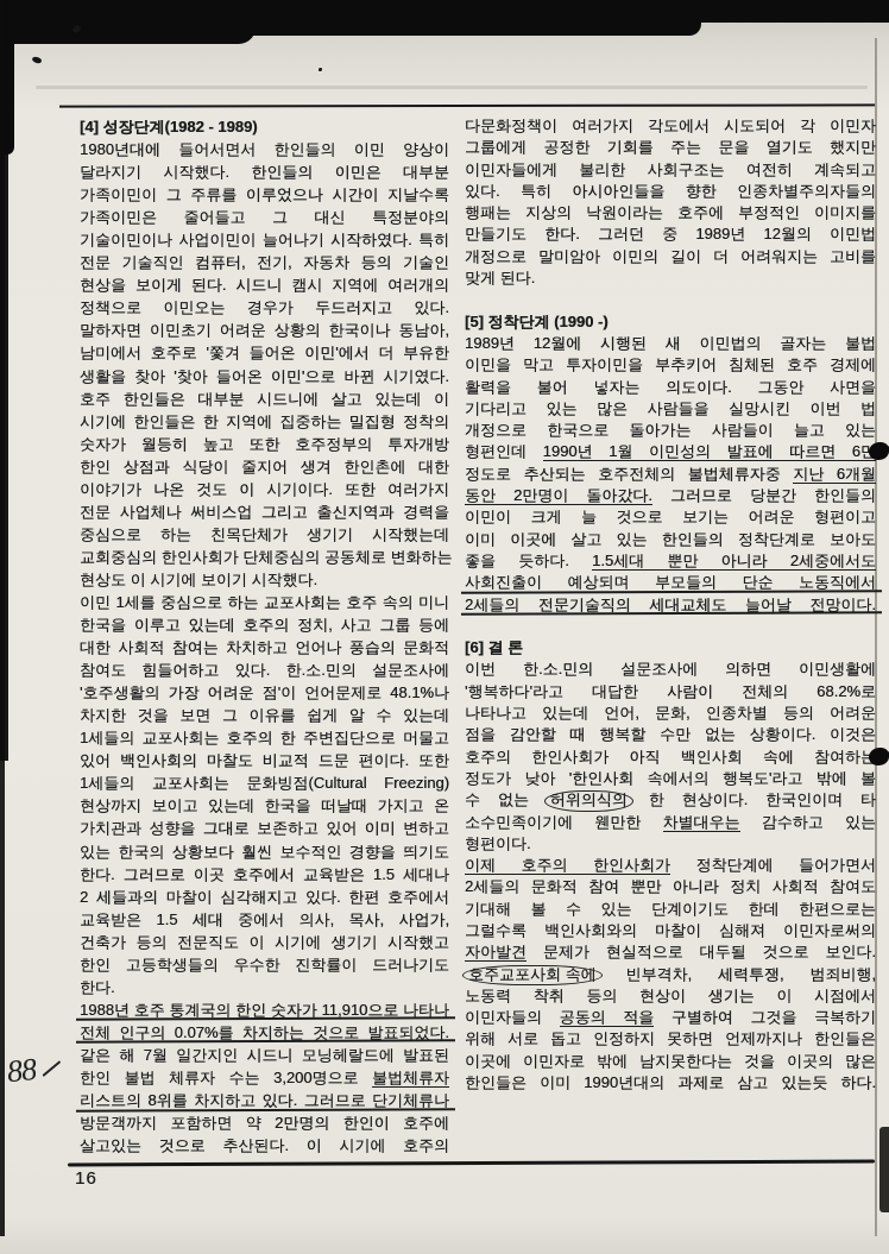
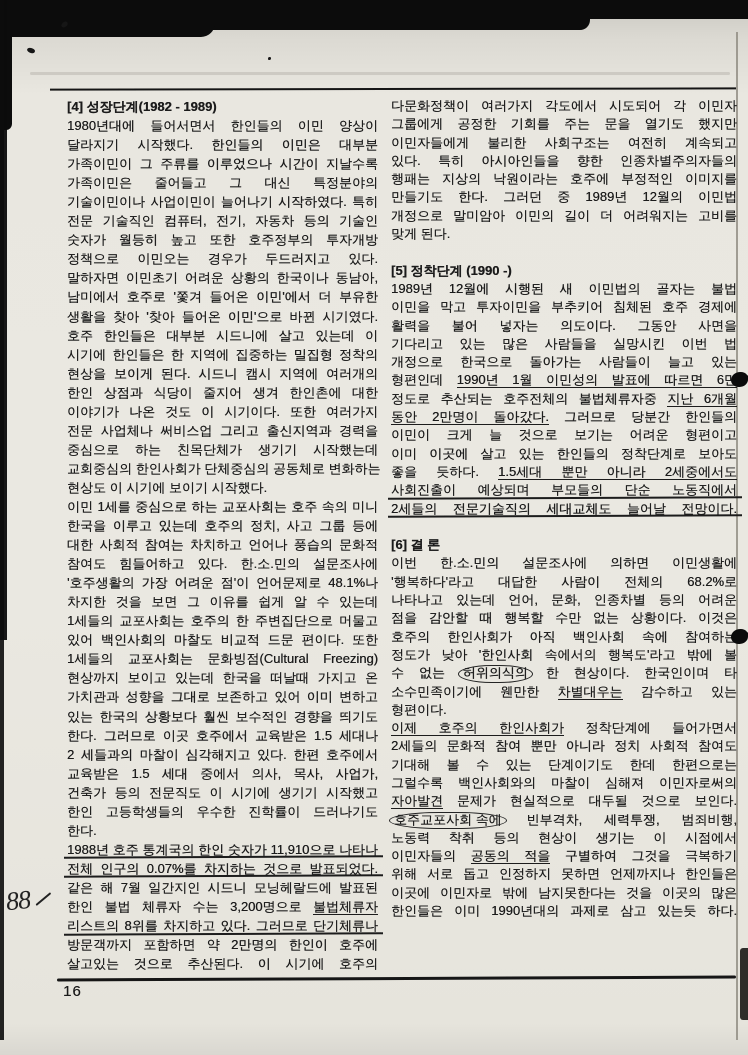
  [4] 성장단계(1982 - 1989)
  1980년대에 들어서면서 한인들의 이민 양상이
  달라지기 시작했다. 한인들의 이민은 대부분
  가족이민이 그 주류를 이루었으나 시간이 지날수록
  가족이민은 줄어들고 그 대신 특정분야의
  기술이민이나 사업이민이 늘어나기 시작하였다. 특히
  전문 기술직인 컴퓨터, 전기, 자동차 등의 기술인
- 현상을 보이게 된다. 시드니 캠시 지역에 여러개의
+ 숫자가 월등히 높고 또한 호주정부의 투자개방
  정책으로 이민오는 경우가 두드러지고 있다.
  말하자면 이민초기 어려운 상황의 한국이나 동남아,
  남미에서 호주로 '쫓겨 들어온 이민'에서 더 부유한
  생활을 찾아 '찾아 들어온 이민'으로 바뀐 시기였다.
  호주 한인들은 대부분 시드니에 살고 있는데 이
  시기에 한인들은 한 지역에 집중하는 밀집형 정착의
- 숫자가 월등히 높고 또한 호주정부의 투자개방
+ 현상을 보이게 된다. 시드니 캠시 지역에 여러개의
  한인 상점과 식당이 줄지어 생겨 한인촌에 대한
  이야기가 나온 것도 이 시기이다. 또한 여러가지
  전문 사업체나 써비스업 그리고 출신지역과 경력을
  중심으로 하는 친목단체가 생기기 시작했는데
  교회중심의 한인사회가 단체중심의 공동체로 변화하는
  현상도 이 시기에 보이기 시작했다.
  이민 1세를 중심으로 하는 교포사회는 호주 속의 미니
  한국을 이루고 있는데 호주의 정치, 사고 그룹 등에
  대한 사회적 참여는 차치하고 언어나 풍습의 문화적
  참여도 힘들어하고 있다. 한.소.민의 설문조사에
  '호주생활의 가장 어려운 점'이 언어문제로 48.1%나
  차지한 것을 보면 그 이유를 쉽게 알 수 있는데
  1세들의 교포사회는 호주의 한 주변집단으로 머물고
  있어 백인사회의 마찰도 비교적 드문 편이다. 또한
  1세들의 교포사회는 문화빙점(Cultural Freezing)
  현상까지 보이고 있는데 한국을 떠날때 가지고 온
  가치관과 성향을 그대로 보존하고 있어 이미 변하고
  있는 한국의 상황보다 훨씬 보수적인 경향을 띄기도
  한다. 그러므로 이곳 호주에서 교육받은 1.5 세대나
  2 세들과의 마찰이 심각해지고 있다. 한편 호주에서
  교육받은 1.5 세대 중에서 의사, 목사, 사업가,
  건축가 등의 전문직도 이 시기에 생기기 시작했고
  한인 고등학생들의 우수한 진학률이 드러나기도
  한다.
  1988년 호주 통계국의 한인 숫자가 11,910으로 나타나
  전체 인구의 0.07%를 차지하는 것으로 발표되었다.
  같은 해 7월 일간지인 시드니 모닝헤랄드에 발표된
  한인 불법 체류자 수는 3,200명으로 불법체류자
  리스트의 8위를 차지하고 있다. 그러므로 단기체류나
  방문객까지 포함하면 약 2만명의 한인이 호주에
  살고있는 것으로 추산된다. 이 시기에 호주의
  다문화정책이 여러가지 각도에서 시도되어 각 이민자
  그룹에게 공정한 기회를 주는 문을 열기도 했지만
  이민자들에게 불리한 사회구조는 여전히 계속되고
  있다. 특히 아시아인들을 향한 인종차별주의자들의
  행패는 지상의 낙원이라는 호주에 부정적인 이미지를
  만들기도 한다. 그러던 중 1989년 12월의 이민법
  개정으로 말미암아 이민의 길이 더 어려워지는 고비를
  맞게 된다.
  [5] 정착단계 (1990 -)
  1989년 12월에 시행된 새 이민법의 골자는 불법
  이민을 막고 투자이민을 부추키어 침체된 호주 경제에
  활력을 불어 넣자는 의도이다. 그동안 사면을
  기다리고 있는 많은 사람들을 실망시킨 이번 법
  개정으로 한국으로 돌아가는 사람들이 늘고 있는
  형편인데 1990년 1월 이민성의 발표에 따르면 6
  정도로 추산되는 호주전체의 불법체류자중 지난 6개월
  동안 2만명이 돌아갔다. 그러므로 당분간 한인들의
  이민이 크게 늘 것으로 보기는 어려운 형편이고
  이미 이곳에 살고 있는 한인들의 정착단계로 보아도
  좋을 듯하다. 1.5세대 뿐만 아니라 2세중에서도
  사회진출이 예상되며 부모들의 단순 노동직에서
  2세들의 전문기술직의 세대교체도 늘어날 전망이다.
  [6] 결 론
  이번 한.소.민의 설문조사에 의하면 이민생활에
  '행복하다'라고 대답한 사람이 전체의 68.2%로
  나타나고 있는데 언어, 문화, 인종차별 등의 어려운
  점을 감안할 때 행복할 수만 없는 상황이다. 이것은
  호주의 한인사회가 아직 백인사회 속에 참여하
  정도가 낮아 '한인사회 속에서의 행복도'라고 밖에 볼
  수 없는 허위의식의 한 현상이다. 한국인이며 타
  소수민족이기에 웬만한 차별대우는 감수하고 있는
  형편이다.
  이제 호주의 한인사회가 정착단계에 들어가면서
  2세들의 문화적 참여 뿐만 아니라 정치 사회적 참여도
  기대해 볼 수 있는 단계이기도 한데 한편으로는
  그럴수록 백인사회와의 마찰이 심해져 이민자로써의
  자아발견 문제가 현실적으로 대두될 것으로 보인다.
  호주교포사회 속에 빈부격차, 세력투쟁, 범죄비행,
  노동력 착취 등의 현상이 생기는 이 시점에서
  이민자들의 공동의 적을 구별하여 그것을 극복하기
  위해 서로 돕고 인정하지 못하면 언제까지나 한인들은
  이곳에 이민자로 밖에 남지못한다는 것을 이곳의 많은
  한인들은 이미 1990년대의 과제로 삼고 있는듯 하다.
  16
